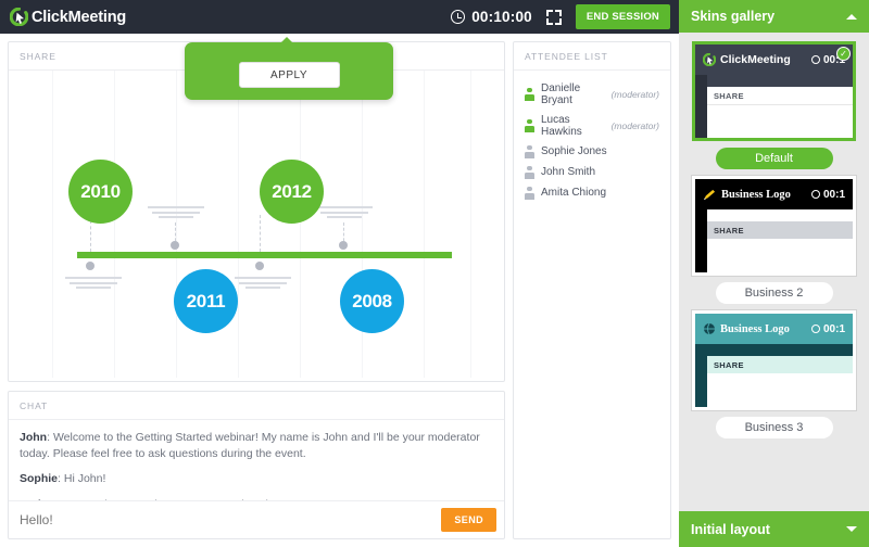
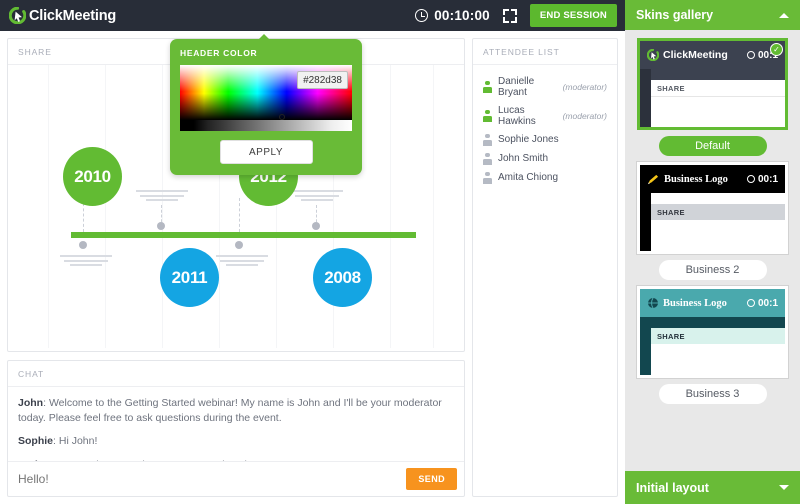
  ClickMeeting
  00:10:00
  END SESSION
  SHARE
  2010
  2012
  2011
  2008
  CHAT
  John: Welcome to the Getting Started webinar! My name is John and I'll be your moderator today. Please feel free to ask questions during the event.
  Sophie: Hi John!
  Hello!
  SEND
  ATTENDEE LIST
  Danielle Bryant
  (moderator)
  Lucas Hawkins
  (moderator)
  Sophie Jones
  John Smith
  Amita Chiong
+ HEADER COLOR
+ #282d38
  APPLY
  Skins gallery
  ClickMeeting
  00:
  SHARE
  ✓
  Default
  Business Logo
  00:1
  SHARE
  Business 2
  Business Logo
  00:1
  SHARE
  Business 3
  Initial layout
